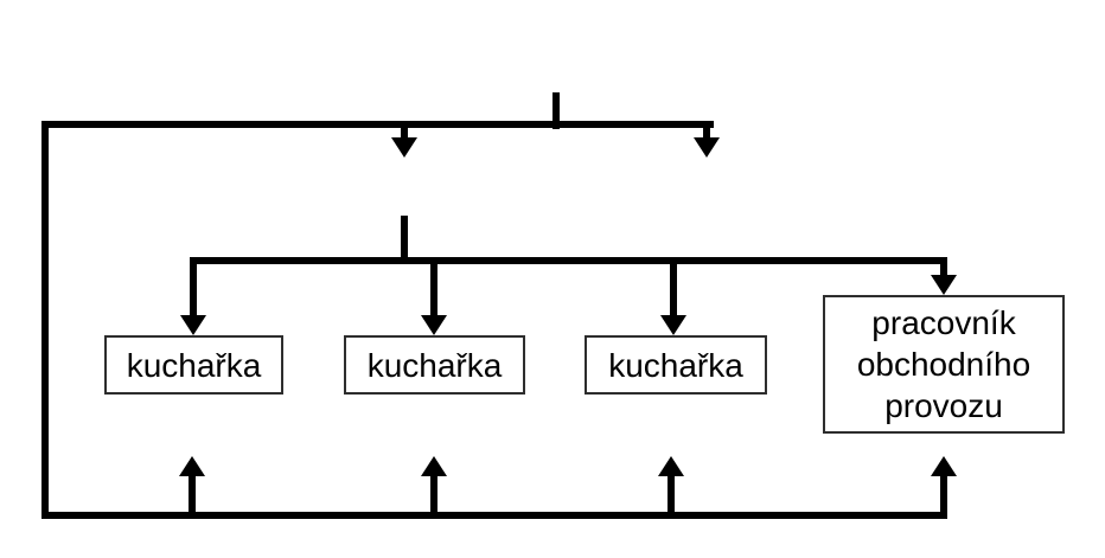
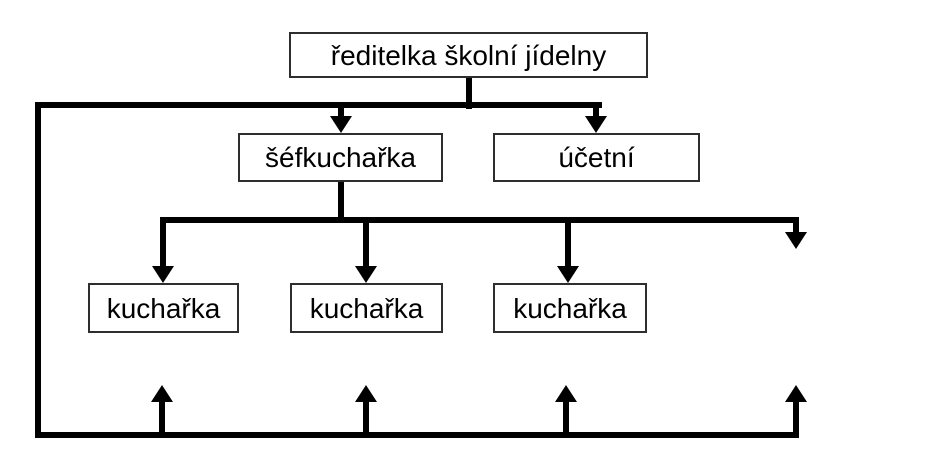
+ ředitelka školní jídelny
+ šéfkuchařka
+ účetní
  kuchařka
  kuchařka
  kuchařka
- pracovník obchodního provozu
